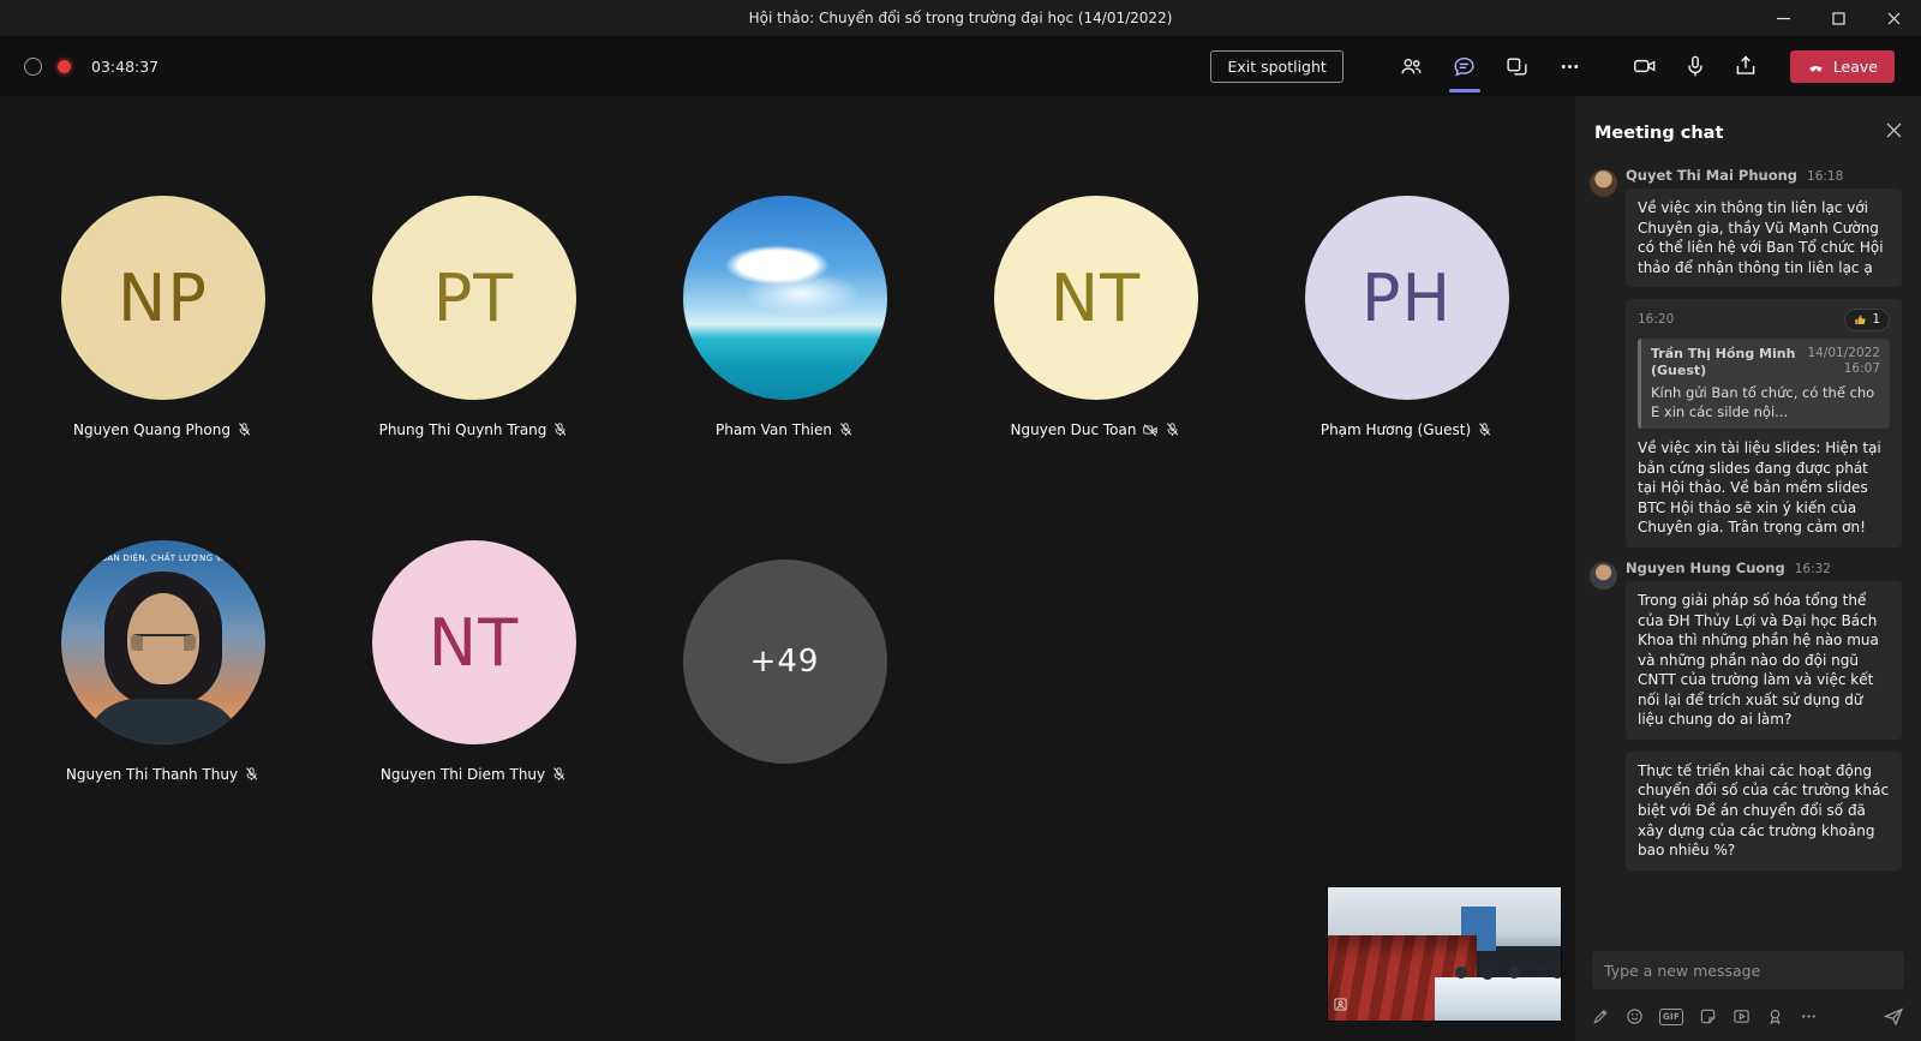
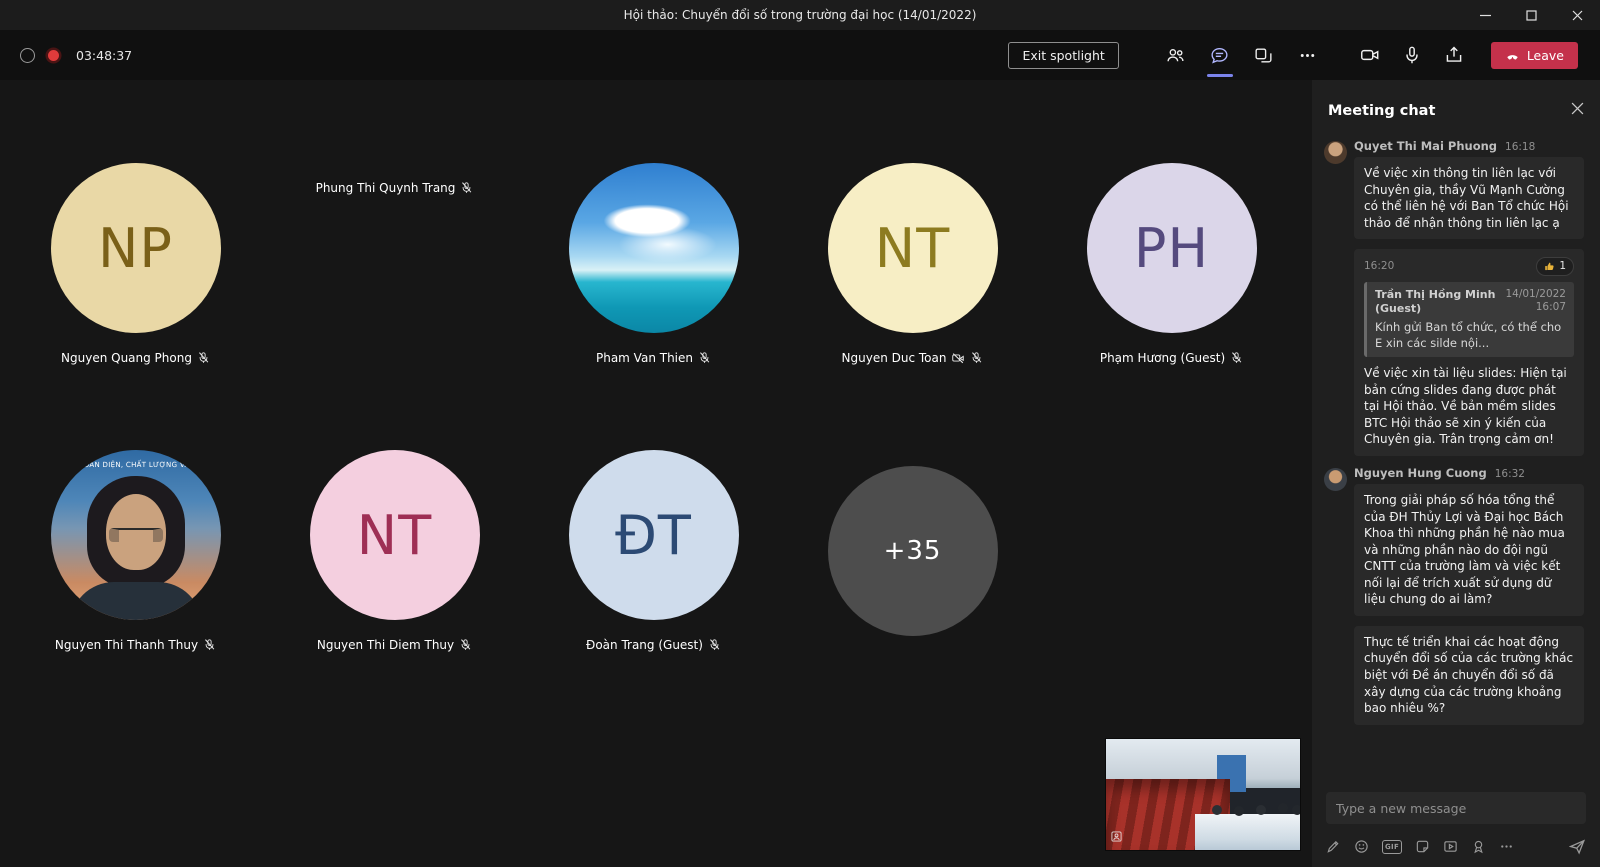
  Hội thảo: Chuyển đổi số trong trường đại học (14/01/2022)
  03:48:37
  Exit spotlight
  Leave
  NP
  Nguyen Quang Phong
- PT
  Phung Thi Quynh Trang
  Pham Van Thien
  NT
  Nguyen Duc Toan
  PH
  Phạm Hương (Guest)
  DỤC TOÀN DIỆN, CHẤT LƯỢNG VÀ BÌNH
  Nguyen Thi Thanh Thuy
  NT
  Nguyen Thi Diem Thuy
+ ĐT
+ Đoàn Trang (Guest)
- +49
+ +35
  Meeting chat
  Quyet Thi Mai Phuong
  16:18
  Về việc xin thông tin liên lạc với Chuyên gia, thầy Vũ Mạnh Cường có thể liên hệ với Ban Tổ chức Hội thảo để nhận thông tin liên lạc ạ
  16:20
  1
  Trần Thị Hồng Minh (Guest)
  14/01/2022
  16:07
  Kính gửi Ban tổ chức, có thể cho E xin các silde nội...
  Về việc xin tài liệu slides: Hiện tại bản cứng slides đang được phát tại Hội thảo. Về bản mềm slides BTC Hội thảo sẽ xin ý kiến của Chuyên gia. Trân trọng cảm ơn!
  Nguyen Hung Cuong
  16:32
  Trong giải pháp số hóa tổng thể của ĐH Thủy Lợi và Đại học Bách Khoa thì những phần hệ nào mua và những phần nào do đội ngũ CNTT của trường làm và việc kết nối lại để trích xuất sử dụng dữ liệu chung do ai làm?
  Thực tế triển khai các hoạt động chuyển đổi số của các trường khác biệt với Đề án chuyển đổi số đã xây dựng của các trường khoảng bao nhiêu %?
  Type a new message
  GIF
